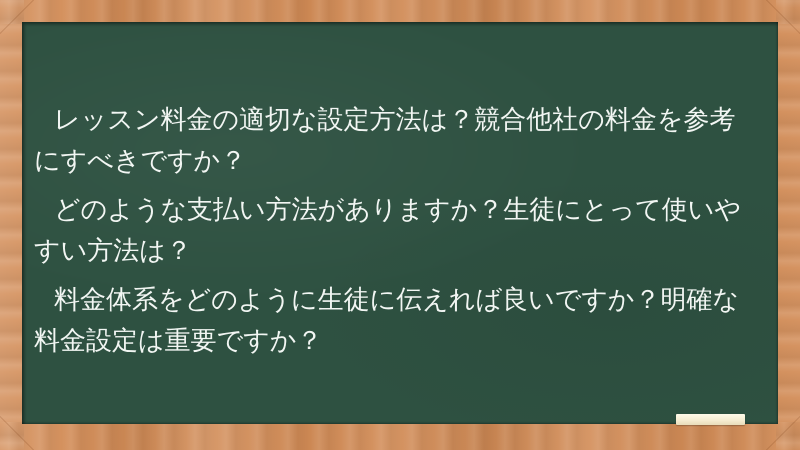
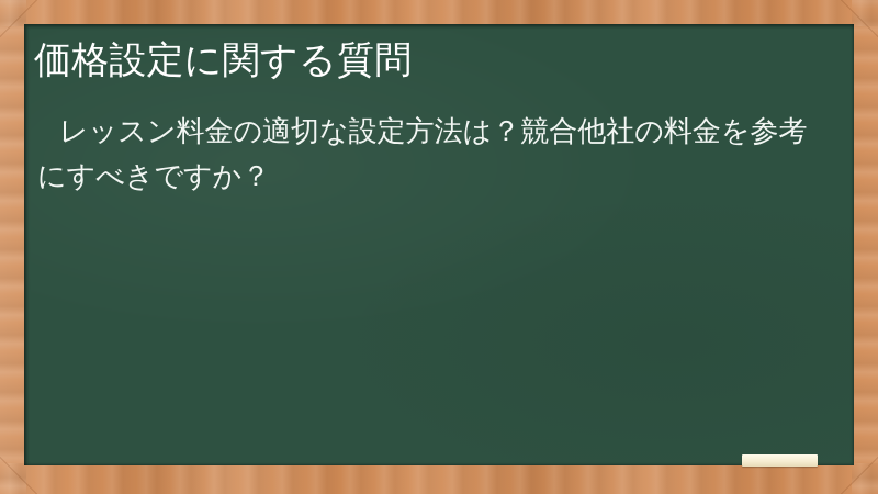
+ 価格設定に関する質問
  レッスン料金の適切な設定方法は？競合他社の料金を参考にすべきですか？
- どのような支払い方法がありますか？生徒にとって使いやすい方法は？
- 料金体系をどのように生徒に伝えれば良いですか？明確な料金設定は重要ですか？
